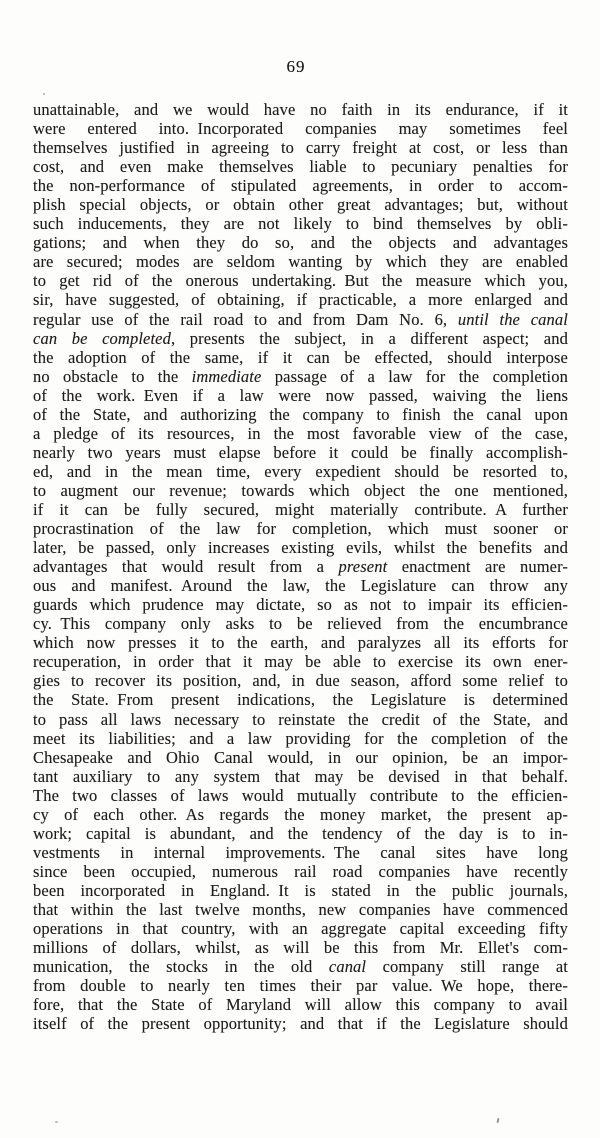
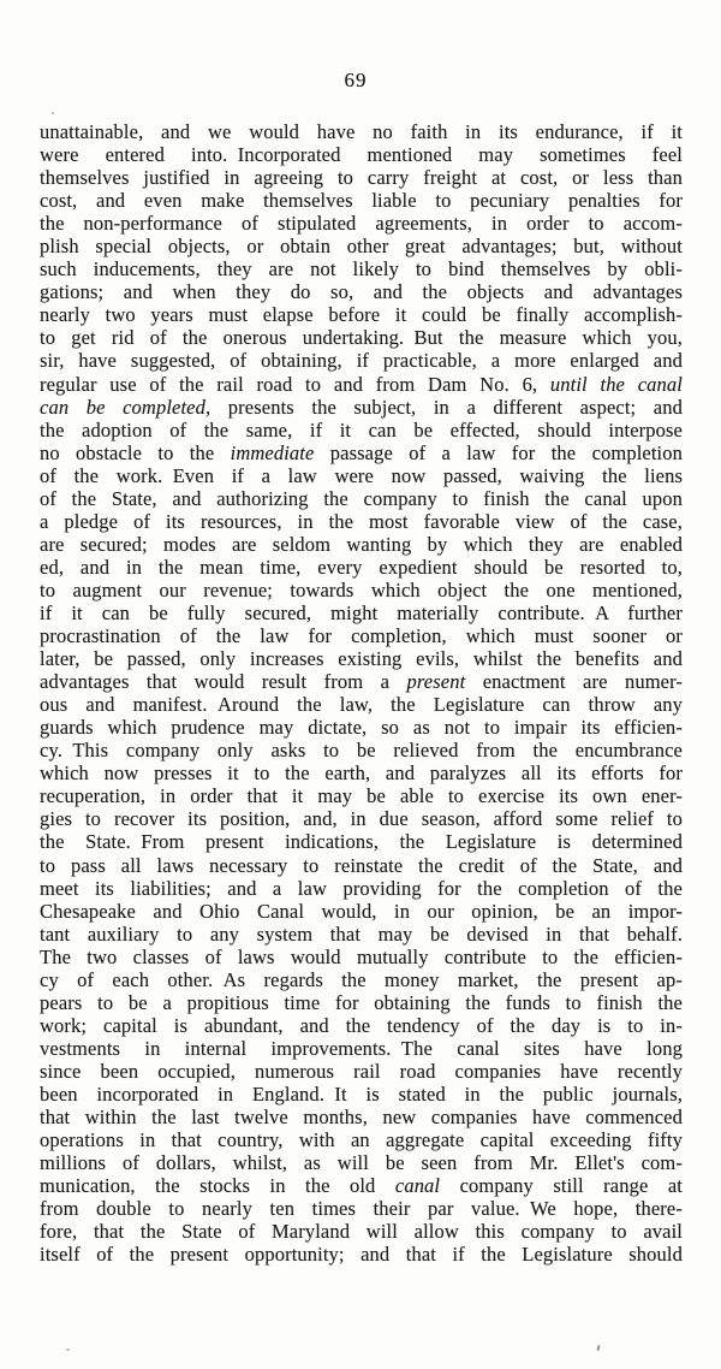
  69
  unattainable, and we would have no faith in its endurance, if it
- were entered into. Incorporated companies may sometimes feel
+ were entered into. Incorporated mentioned may sometimes feel
  themselves justified in agreeing to carry freight at cost, or less than
  cost, and even make themselves liable to pecuniary penalties for
  the non-performance of stipulated agreements, in order to accom-
  plish special objects, or obtain other great advantages; but, without
  such inducements, they are not likely to bind themselves by obli-
  gations; and when they do so, and the objects and advantages
- are secured; modes are seldom wanting by which they are enabled
+ nearly two years must elapse before it could be finally accomplish-
  to get rid of the onerous undertaking. But the measure which you,
  sir, have suggested, of obtaining, if practicable, a more enlarged and
  regular use of the rail road to and from Dam No. 6, until the canal
  can be completed, presents the subject, in a different aspect; and
  the adoption of the same, if it can be effected, should interpose
  no obstacle to the immediate passage of a law for the completion
  of the work. Even if a law were now passed, waiving the liens
  of the State, and authorizing the company to finish the canal upon
  a pledge of its resources, in the most favorable view of the case,
- nearly two years must elapse before it could be finally accomplish-
+ are secured; modes are seldom wanting by which they are enabled
  ed, and in the mean time, every expedient should be resorted to,
  to augment our revenue; towards which object the one mentioned,
  if it can be fully secured, might materially contribute. A further
  procrastination of the law for completion, which must sooner or
  later, be passed, only increases existing evils, whilst the benefits and
  advantages that would result from a present enactment are numer-
  ous and manifest. Around the law, the Legislature can throw any
  guards which prudence may dictate, so as not to impair its efficien-
  cy. This company only asks to be relieved from the encumbrance
  which now presses it to the earth, and paralyzes all its efforts for
  recuperation, in order that it may be able to exercise its own ener-
  gies to recover its position, and, in due season, afford some relief to
  the State. From present indications, the Legislature is determined
  to pass all laws necessary to reinstate the credit of the State, and
  meet its liabilities; and a law providing for the completion of the
  Chesapeake and Ohio Canal would, in our opinion, be an impor-
  tant auxiliary to any system that may be devised in that behalf.
  The two classes of laws would mutually contribute to the efficien-
  cy of each other. As regards the money market, the present ap-
+ pears to be a propitious time for obtaining the funds to finish the
  work; capital is abundant, and the tendency of the day is to in-
  vestments in internal improvements. The canal sites have long
  since been occupied, numerous rail road companies have recently
  been incorporated in England. It is stated in the public journals,
  that within the last twelve months, new companies have commenced
  operations in that country, with an aggregate capital exceeding fifty
- millions of dollars, whilst, as will be this from Mr. Ellet's com-
+ millions of dollars, whilst, as will be seen from Mr. Ellet's com-
  munication, the stocks in the old canal company still range at
  from double to nearly ten times their par value. We hope, there-
  fore, that the State of Maryland will allow this company to avail
  itself of the present opportunity; and that if the Legislature should
